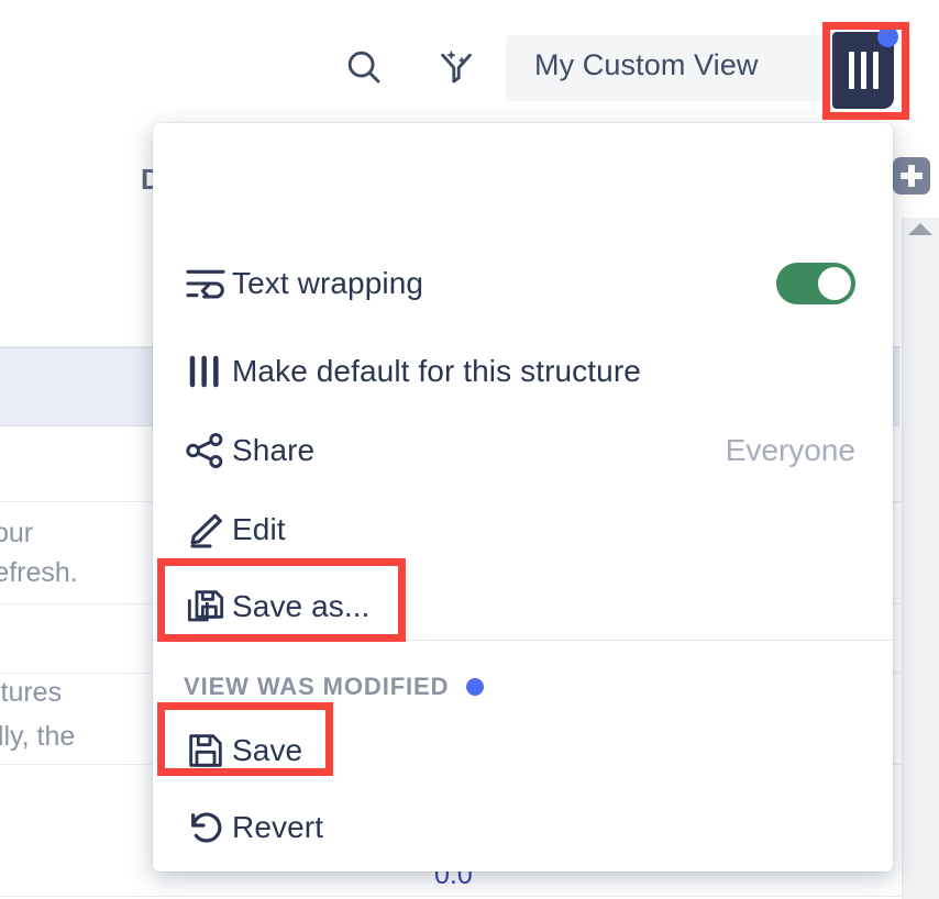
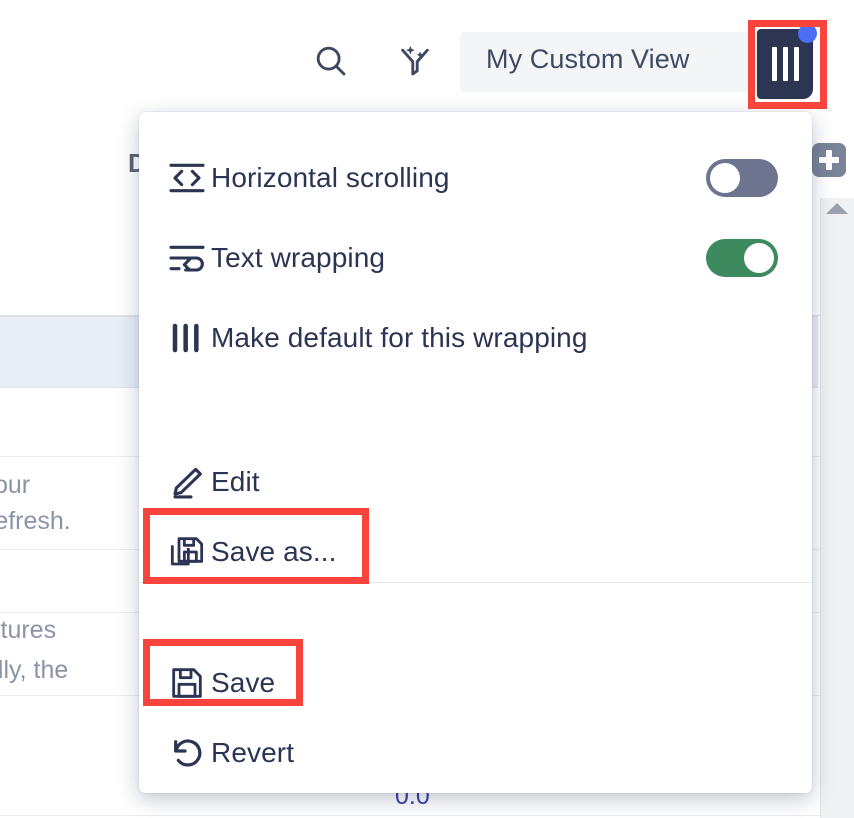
  our
  efresh.
  tures
  lly, the
  D
  0.0
  My Custom View
+ Horizontal scrolling
  Text wrapping
- Make default for this structure
+ Make default for this wrapping
- Share
- Everyone
  Edit
  Save as...
- VIEW WAS MODIFIED
  Save
  Revert
